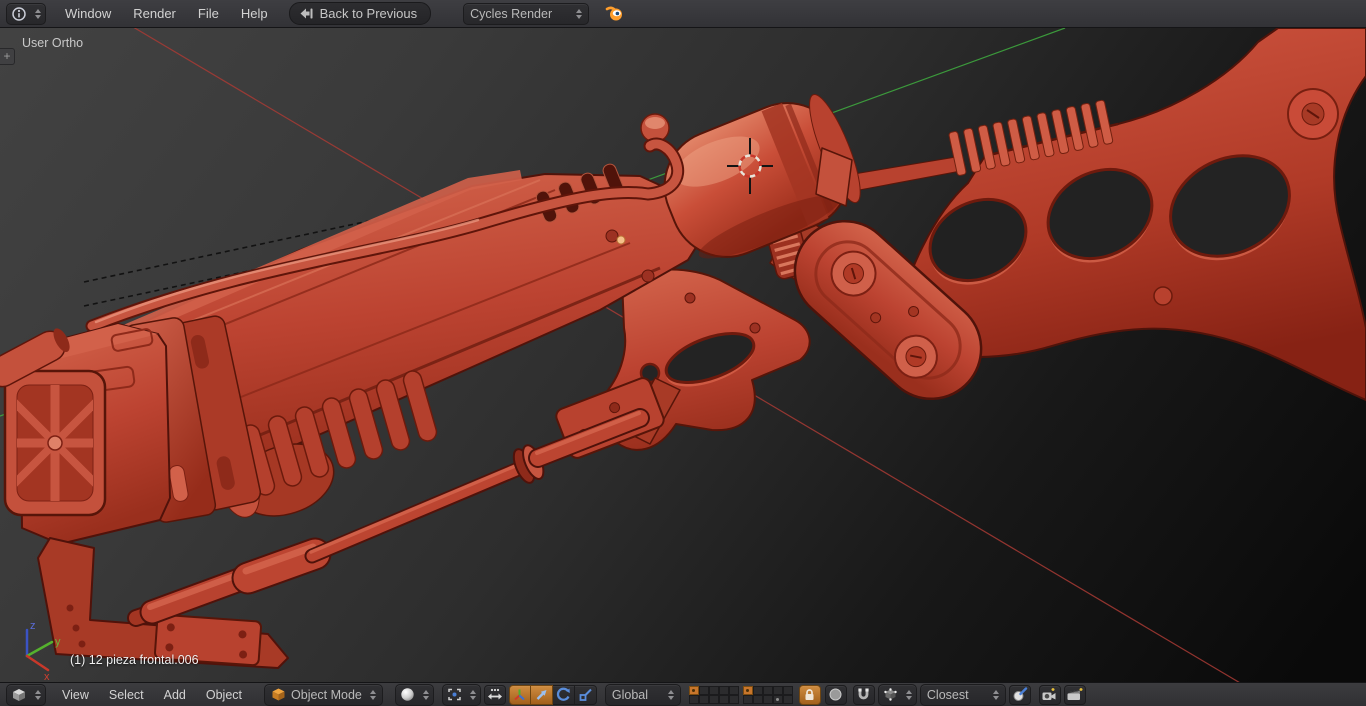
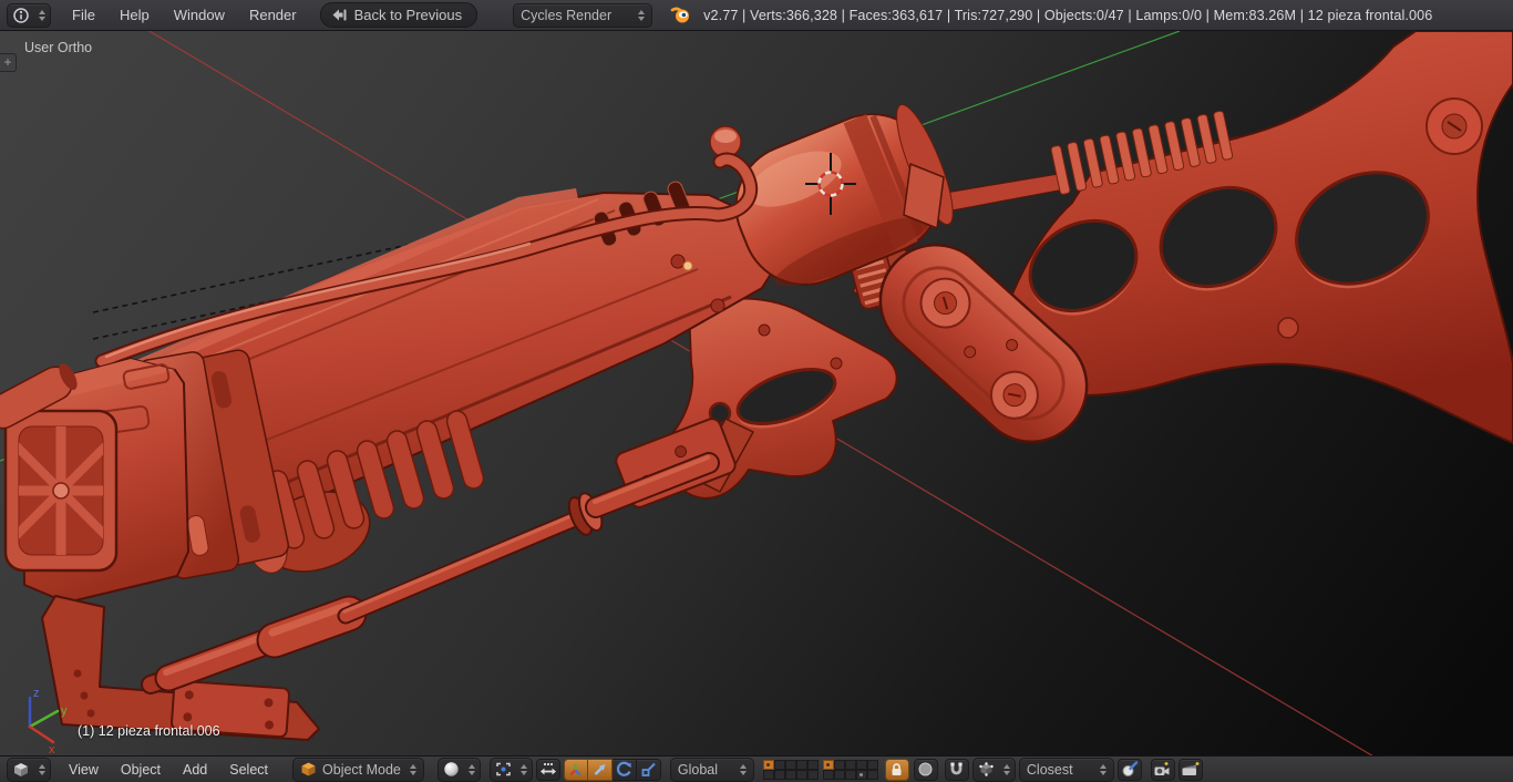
- Window
+ File
- Render
+ Help
- File
+ Window
- Help
+ Render
  Back to Previous
  Cycles Render
+ v2.77 | Verts:366,328 | Faces:363,617 | Tris:727,290 | Objects:0/47 | Lamps:0/0 | Mem:83.26M | 12 pieza frontal.006
  z
  y
  x
  User Ortho
  +
  (1) 12 pieza frontal.006
  View
- Select
+ Object
  Add
- Object
+ Select
  Object Mode
  Global
  Closest
